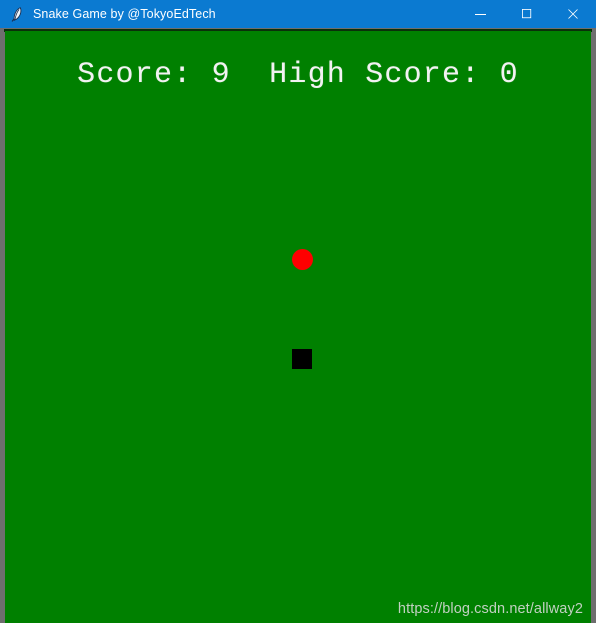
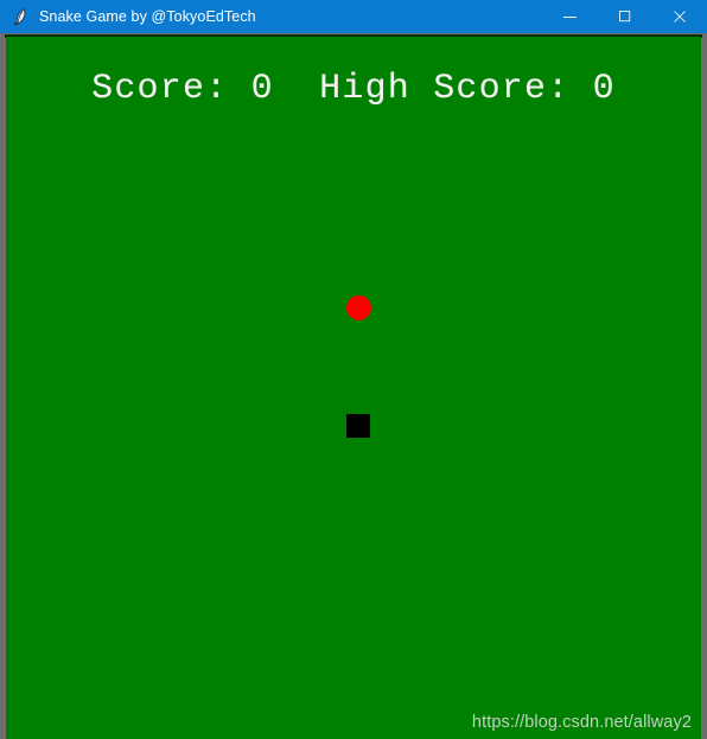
  Snake Game by @TokyoEdTech
- Score: 9 High Score: 0
+ Score: 0 High Score: 0
  https://blog.csdn.net/allway2
